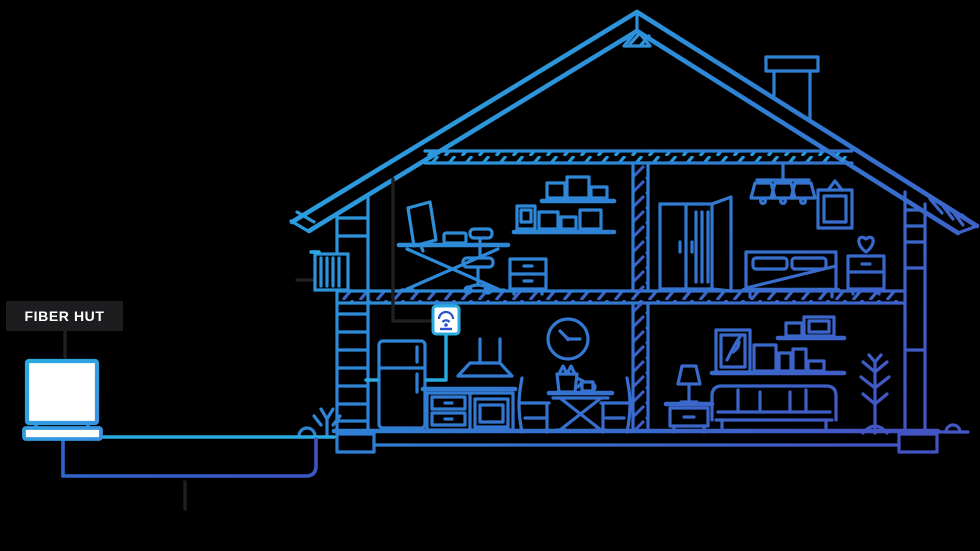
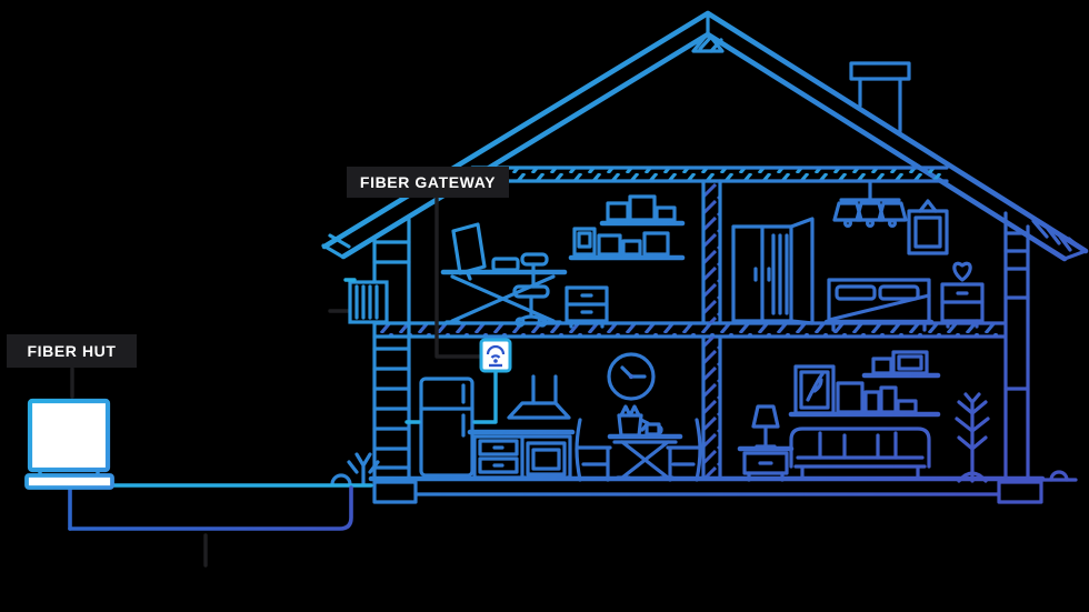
  FIBER HUT
+ FIBER GATEWAY
